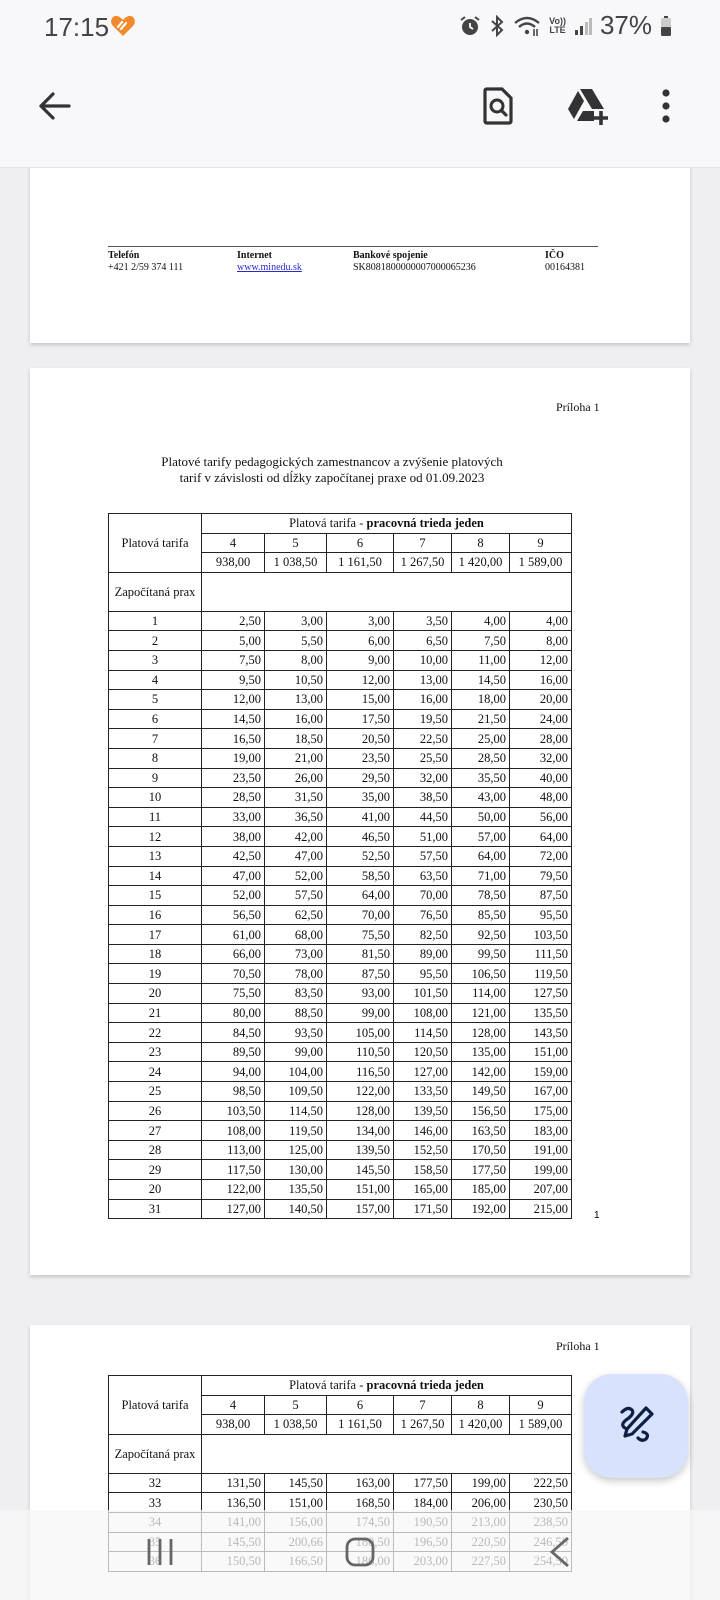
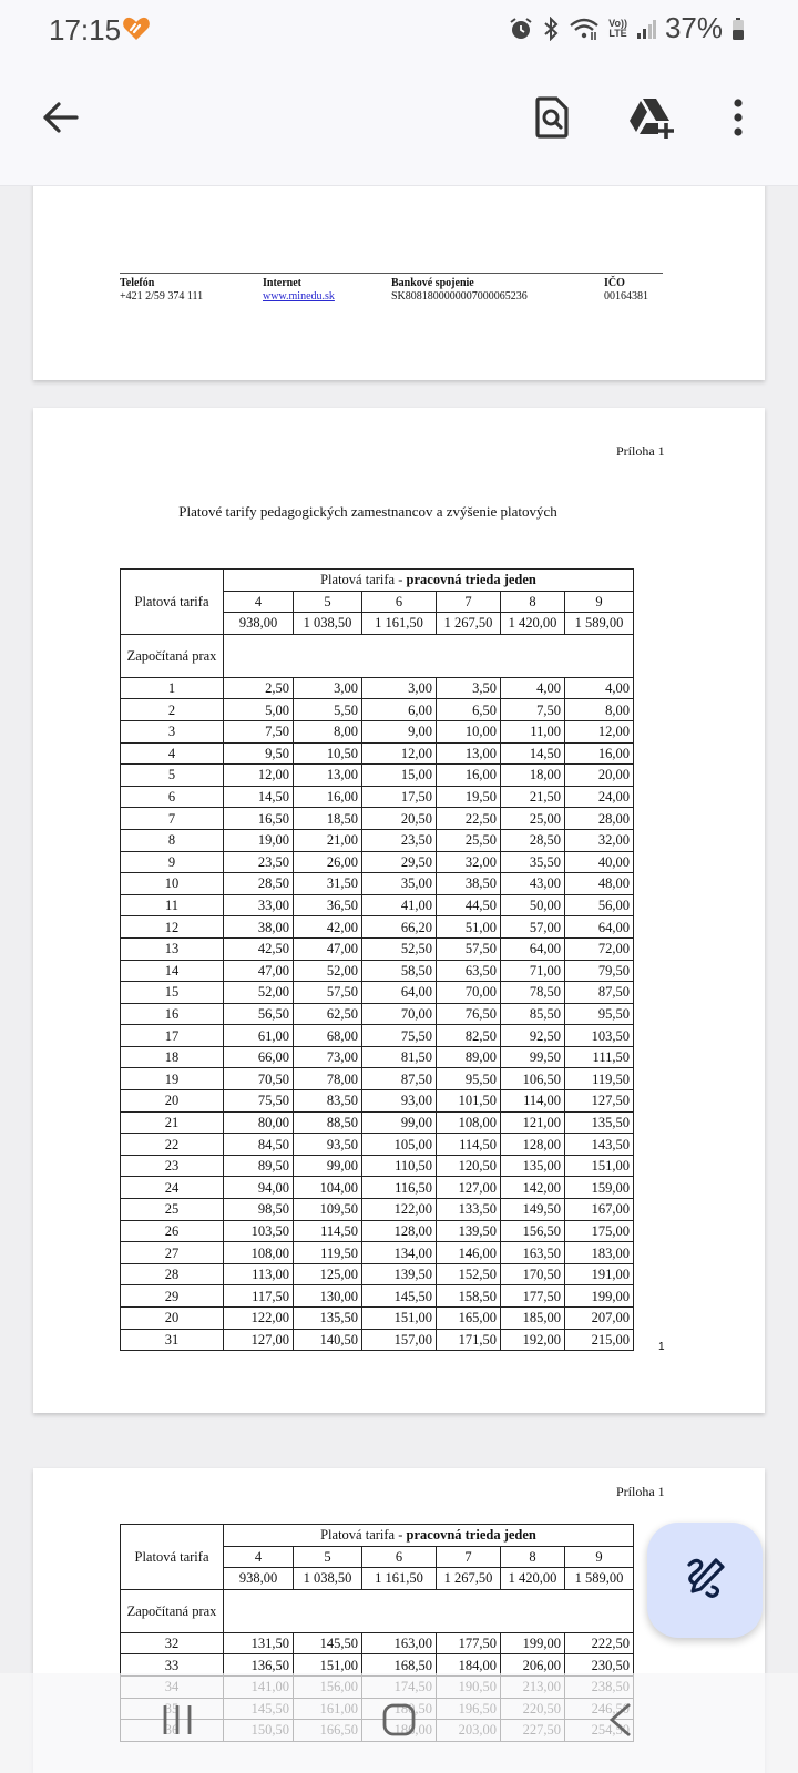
  17:15
  Vo))
  LTE
  37%
  Telefón
  +421 2/59 374 111
  Internet
  www.minedu.sk
  Bankové spojenie
  SK8081800000007000065236
  IČO
  00164381
  Príloha 1
  Platové tarify pedagogických zamestnancov a zvýšenie platových
- tarif v závislosti od dĺžky započítanej praxe od 01.09.2023
  Platová tarifa	Platová tarifa - pracovná trieda jeden
  4	5	6	7	8	9
  938,00	1 038,50	1 161,50	1 267,50	1 420,00	1 589,00
  Započítaná prax
  1	2,50	3,00	3,00	3,50	4,00	4,00
  2	5,00	5,50	6,00	6,50	7,50	8,00
  3	7,50	8,00	9,00	10,00	11,00	12,00
  4	9,50	10,50	12,00	13,00	14,50	16,00
  5	12,00	13,00	15,00	16,00	18,00	20,00
  6	14,50	16,00	17,50	19,50	21,50	24,00
  7	16,50	18,50	20,50	22,50	25,00	28,00
  8	19,00	21,00	23,50	25,50	28,50	32,00
  9	23,50	26,00	29,50	32,00	35,50	40,00
  10	28,50	31,50	35,00	38,50	43,00	48,00
  11	33,00	36,50	41,00	44,50	50,00	56,00
- 12	38,00	42,00	46,50	51,00	57,00	64,00
+ 12	38,00	42,00	66,20	51,00	57,00	64,00
  13	42,50	47,00	52,50	57,50	64,00	72,00
  14	47,00	52,00	58,50	63,50	71,00	79,50
  15	52,00	57,50	64,00	70,00	78,50	87,50
  16	56,50	62,50	70,00	76,50	85,50	95,50
  17	61,00	68,00	75,50	82,50	92,50	103,50
  18	66,00	73,00	81,50	89,00	99,50	111,50
  19	70,50	78,00	87,50	95,50	106,50	119,50
  20	75,50	83,50	93,00	101,50	114,00	127,50
  21	80,00	88,50	99,00	108,00	121,00	135,50
  22	84,50	93,50	105,00	114,50	128,00	143,50
  23	89,50	99,00	110,50	120,50	135,00	151,00
  24	94,00	104,00	116,50	127,00	142,00	159,00
  25	98,50	109,50	122,00	133,50	149,50	167,00
  26	103,50	114,50	128,00	139,50	156,50	175,00
  27	108,00	119,50	134,00	146,00	163,50	183,00
  28	113,00	125,00	139,50	152,50	170,50	191,00
  29	117,50	130,00	145,50	158,50	177,50	199,00
  20	122,00	135,50	151,00	165,00	185,00	207,00
  31	127,00	140,50	157,00	171,50	192,00	215,00
  1
  Príloha 1
  Platová tarifa	Platová tarifa - pracovná trieda jeden
  4	5	6	7	8	9
  938,00	1 038,50	1 161,50	1 267,50	1 420,00	1 589,00
  Započítaná prax
  32	131,50	145,50	163,00	177,50	199,00	222,50
  33	136,50	151,00	168,50	184,00	206,00	230,50
  34	141,00	156,00	174,50	190,50	213,00	238,50
- 35	145,50	200,66	18,50	196,50	220,50	246,5
+ 35	145,50	161,00	18,50	196,50	220,50	246,5
  36	150,50	166,50	18,00	203,00	227,50	254,5
